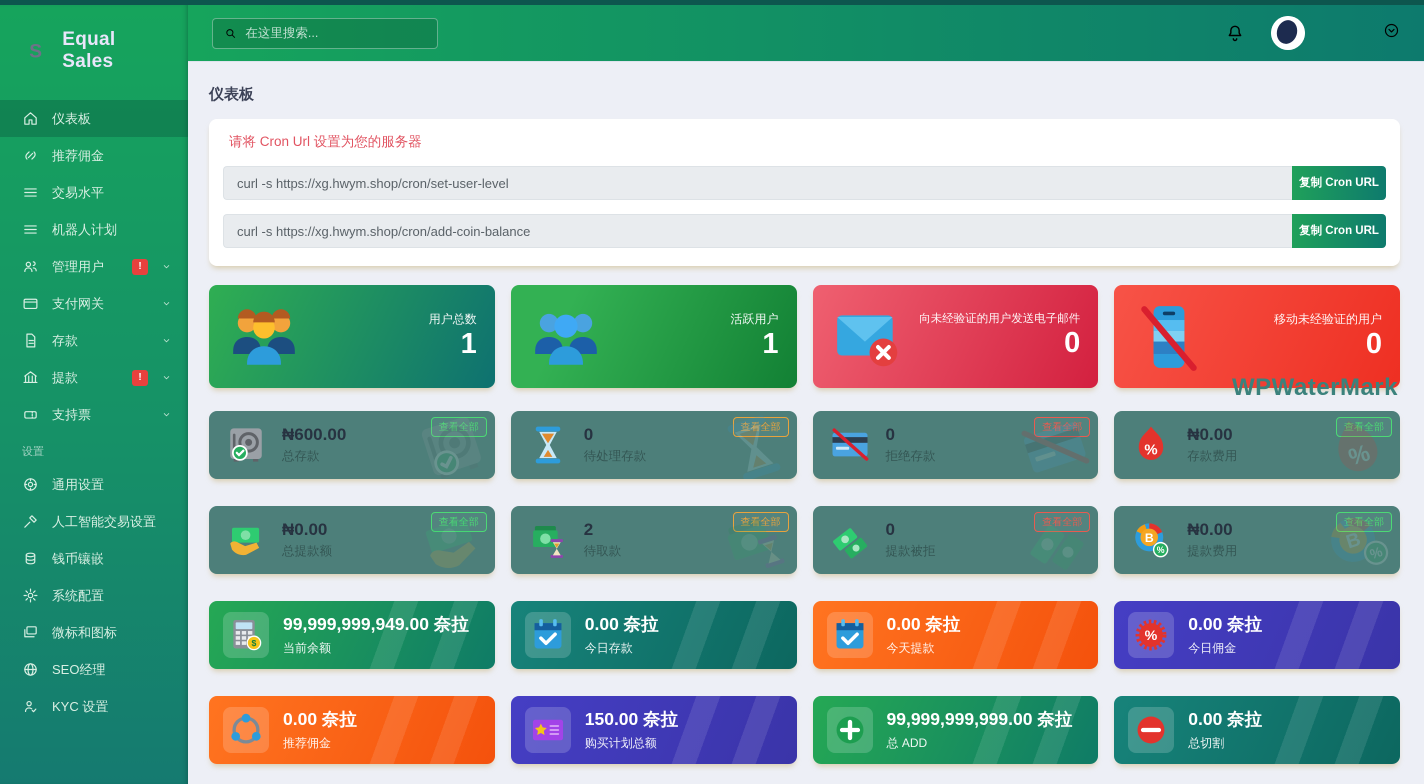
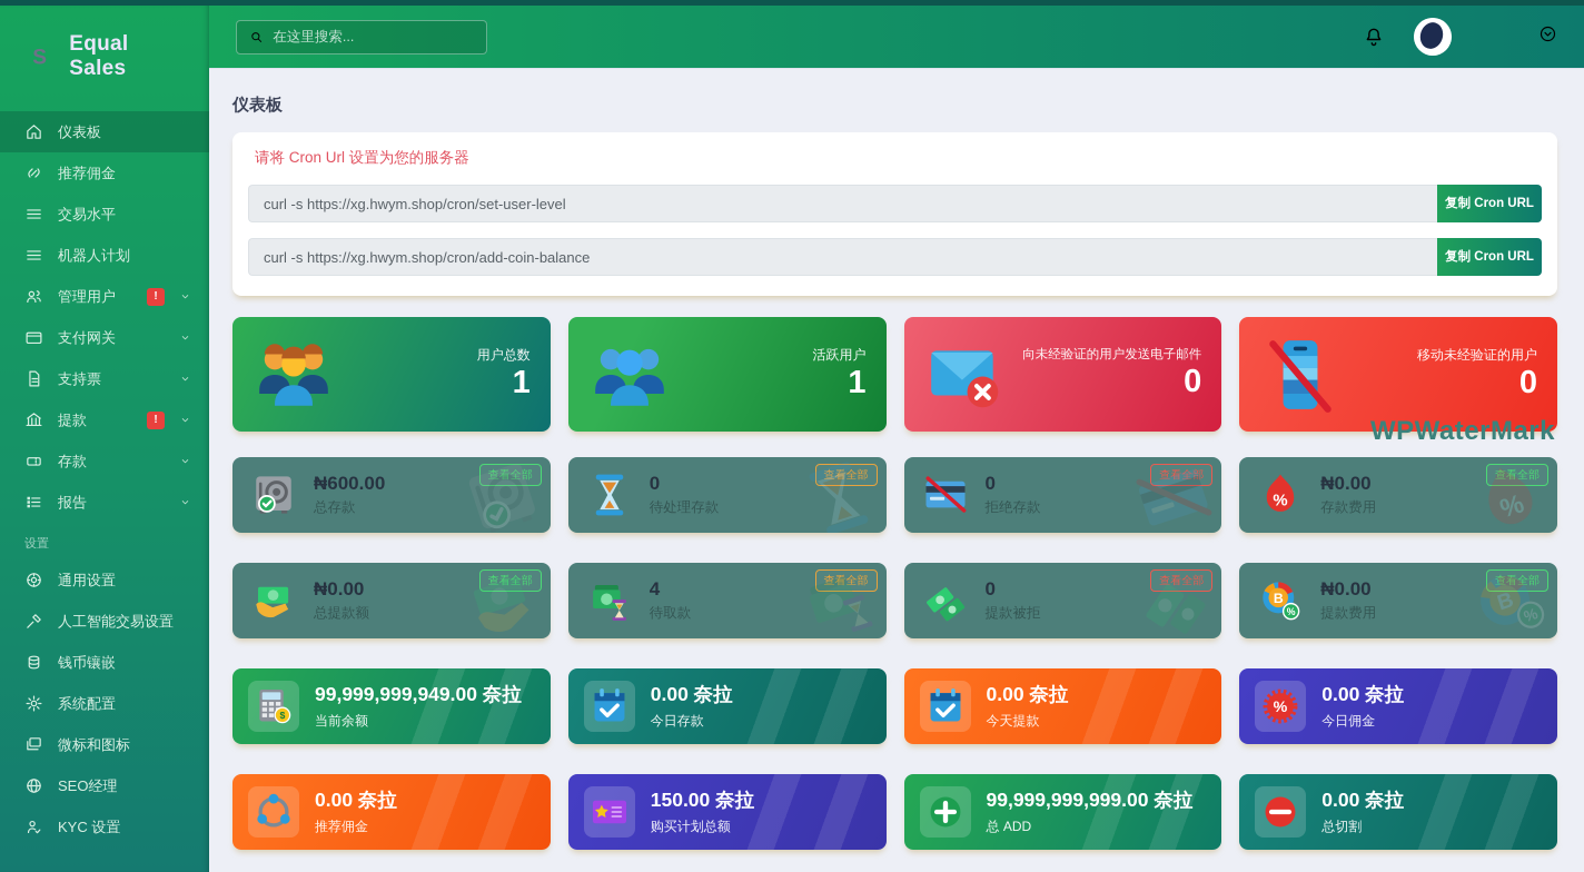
  Equal Sales
  仪表板
  推荐佣金
  交易水平
  机器人计划
  管理用户
  !
  支付网关
- 存款
+ 支持票
  提款
  !
- 支持票
+ 存款
+ 报告
  设置
  通用设置
  人工智能交易设置
  钱币镶嵌
  系统配置
  微标和图标
  SEO经理
  KYC 设置
  在这里搜索...
  仪表板
  请将 Cron Url 设置为您的服务器
  curl -s https://xg.hwym.shop/cron/set-user-level
  复制 Cron URL
  curl -s https://xg.hwym.shop/cron/add-coin-balance
  复制 Cron URL
  用户总数
  1
  活跃用户
  1
  向未经验证的用户发送电子邮件
  0
  移动未经验证的用户
  0
  查看全部
  ₦600.00
  总存款
  查看全部
  0
  待处理存款
  查看全部
  0
  拒绝存款
  查看全部
  ₦0.00
  存款费用
  查看全部
  ₦0.00
  总提款额
  查看全部
- 2
+ 4
  待取款
  查看全部
  0
  提款被拒
  查看全部
  ₦0.00
  提款费用
  当前余额
  0.00 奈拉
  今日存款
  0.00 奈拉
  今天提款
  0.00 奈拉
  今日佣金
  0.00 奈拉
  推荐佣金
  150.00 奈
  购买计划总额
  总 ADD
  0.00 奈拉
  总切割
  WPWaterMark
